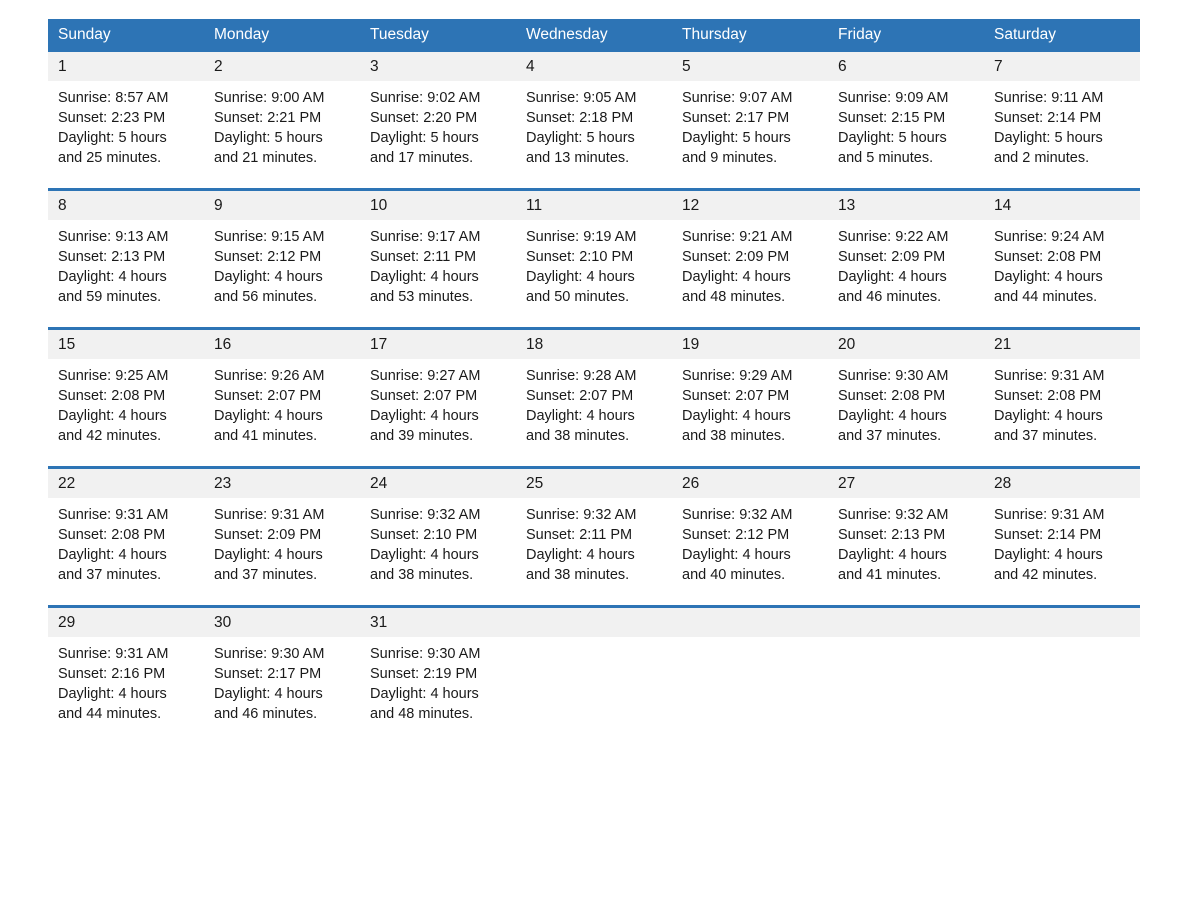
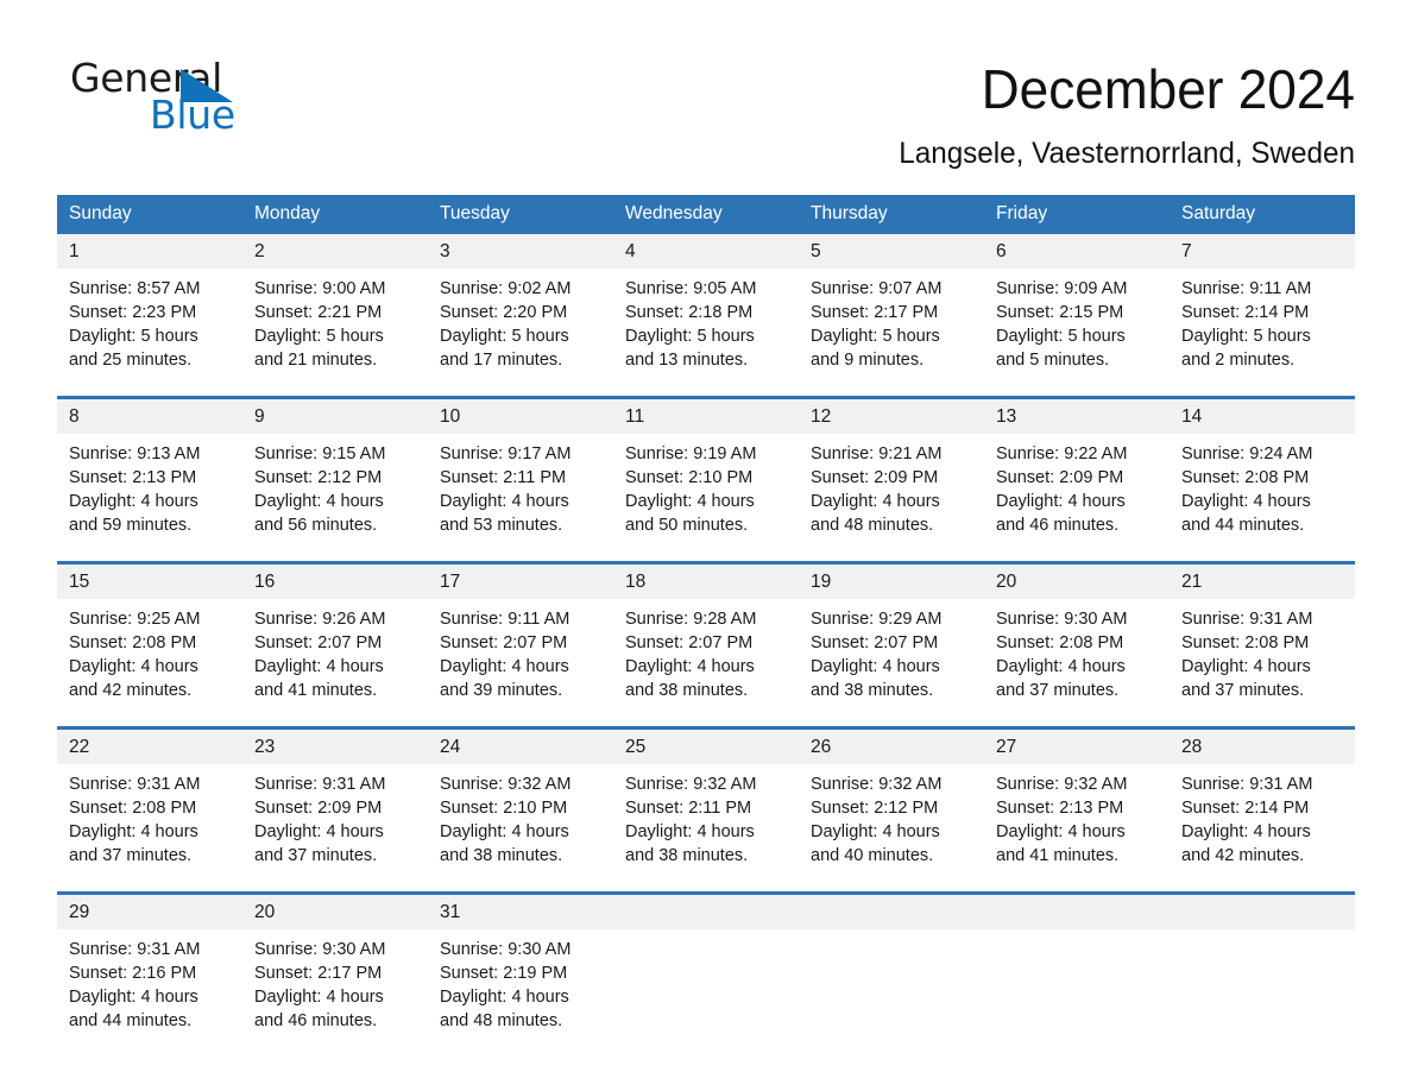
+ General
+ Blue
+ December 2024
+ Langsele, Vaesternorrland, Sweden
  Sunday	Monday	Tuesday	Wednesday	Thursday	Friday	Saturday
  1	2	3	4	5	6	7
  Sunrise: 8:57 AM Sunset: 2:23 PM Daylight: 5 hours and 25 minutes.	Sunrise: 9:00 AM Sunset: 2:21 PM Daylight: 5 hours and 21 minutes.	Sunrise: 9:02 AM Sunset: 2:20 PM Daylight: 5 hours and 17 minutes.	Sunrise: 9:05 AM Sunset: 2:18 PM Daylight: 5 hours and 13 minutes.	Sunrise: 9:07 AM Sunset: 2:17 PM Daylight: 5 hours and 9 minutes.	Sunrise: 9:09 AM Sunset: 2:15 PM Daylight: 5 hours and 5 minutes.	Sunrise: 9:11 AM Sunset: 2:14 PM Daylight: 5 hours and 2 minutes.
  8	9	10	11	12	13	14
  Sunrise: 9:13 AM Sunset: 2:13 PM Daylight: 4 hours and 59 minutes.	Sunrise: 9:15 AM Sunset: 2:12 PM Daylight: 4 hours and 56 minutes.	Sunrise: 9:17 AM Sunset: 2:11 PM Daylight: 4 hours and 53 minutes.	Sunrise: 9:19 AM Sunset: 2:10 PM Daylight: 4 hours and 50 minutes.	Sunrise: 9:21 AM Sunset: 2:09 PM Daylight: 4 hours and 48 minutes.	Sunrise: 9:22 AM Sunset: 2:09 PM Daylight: 4 hours and 46 minutes.	Sunrise: 9:24 AM Sunset: 2:08 PM Daylight: 4 hours and 44 minutes.
  15	16	17	18	19	20	21
- Sunrise: 9:25 AM Sunset: 2:08 PM Daylight: 4 hours and 42 minutes.	Sunrise: 9:26 AM Sunset: 2:07 PM Daylight: 4 hours and 41 minutes.	Sunrise: 9:27 AM Sunset: 2:07 PM Daylight: 4 hours and 39 minutes.	Sunrise: 9:28 AM Sunset: 2:07 PM Daylight: 4 hours and 38 minutes.	Sunrise: 9:29 AM Sunset: 2:07 PM Daylight: 4 hours and 38 minutes.	Sunrise: 9:30 AM Sunset: 2:08 PM Daylight: 4 hours and 37 minutes.	Sunrise: 9:31 AM Sunset: 2:08 PM Daylight: 4 hours and 37 minutes.
+ Sunrise: 9:25 AM Sunset: 2:08 PM Daylight: 4 hours and 42 minutes.	Sunrise: 9:26 AM Sunset: 2:07 PM Daylight: 4 hours and 41 minutes.	Sunrise: 9:11 AM Sunset: 2:07 PM Daylight: 4 hours and 39 minutes.	Sunrise: 9:28 AM Sunset: 2:07 PM Daylight: 4 hours and 38 minutes.	Sunrise: 9:29 AM Sunset: 2:07 PM Daylight: 4 hours and 38 minutes.	Sunrise: 9:30 AM Sunset: 2:08 PM Daylight: 4 hours and 37 minutes.	Sunrise: 9:31 AM Sunset: 2:08 PM Daylight: 4 hours and 37 minutes.
  22	23	24	25	26	27	28
  Sunrise: 9:31 AM Sunset: 2:08 PM Daylight: 4 hours and 37 minutes.	Sunrise: 9:31 AM Sunset: 2:09 PM Daylight: 4 hours and 37 minutes.	Sunrise: 9:32 AM Sunset: 2:10 PM Daylight: 4 hours and 38 minutes.	Sunrise: 9:32 AM Sunset: 2:11 PM Daylight: 4 hours and 38 minutes.	Sunrise: 9:32 AM Sunset: 2:12 PM Daylight: 4 hours and 40 minutes.	Sunrise: 9:32 AM Sunset: 2:13 PM Daylight: 4 hours and 41 minutes.	Sunrise: 9:31 AM Sunset: 2:14 PM Daylight: 4 hours and 42 minutes.
- 29	30	31
+ 29	20	31
  Sunrise: 9:31 AM Sunset: 2:16 PM Daylight: 4 hours and 44 minutes.	Sunrise: 9:30 AM Sunset: 2:17 PM Daylight: 4 hours and 46 minutes.	Sunrise: 9:30 AM Sunset: 2:19 PM Daylight: 4 hours and 48 minutes.
